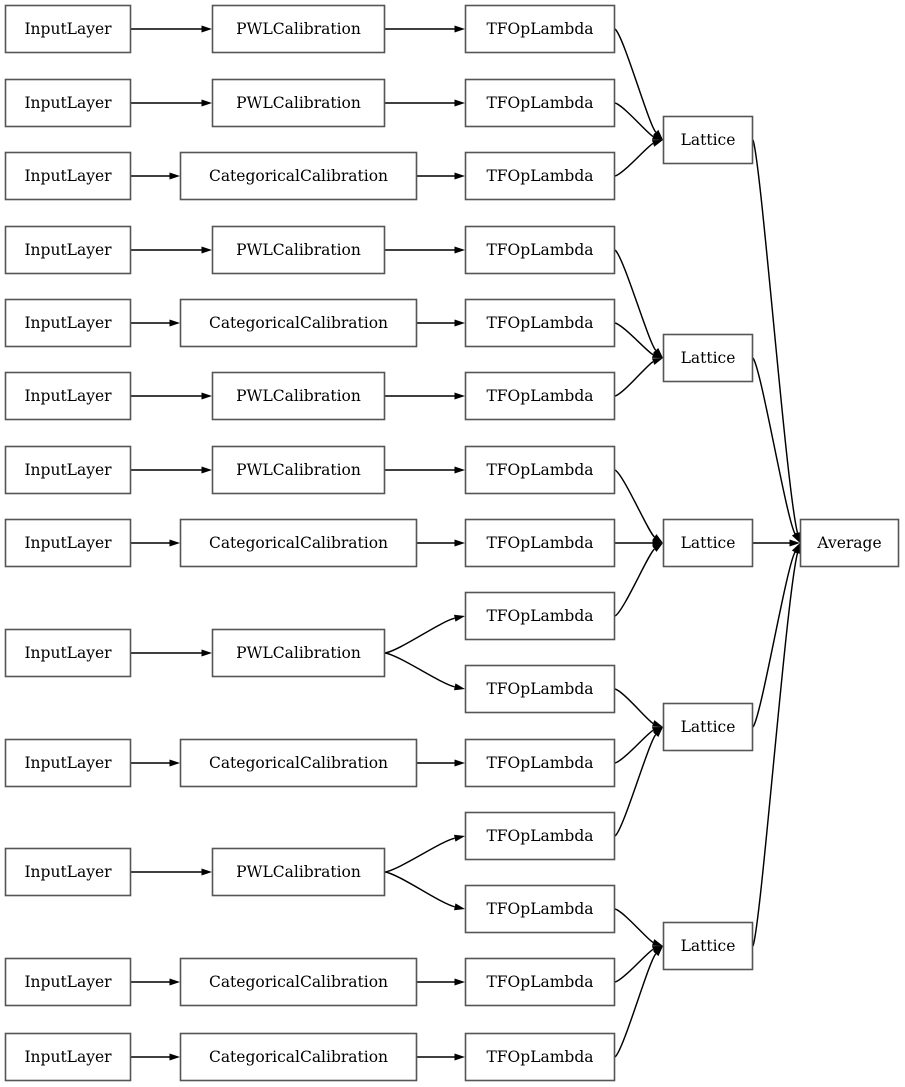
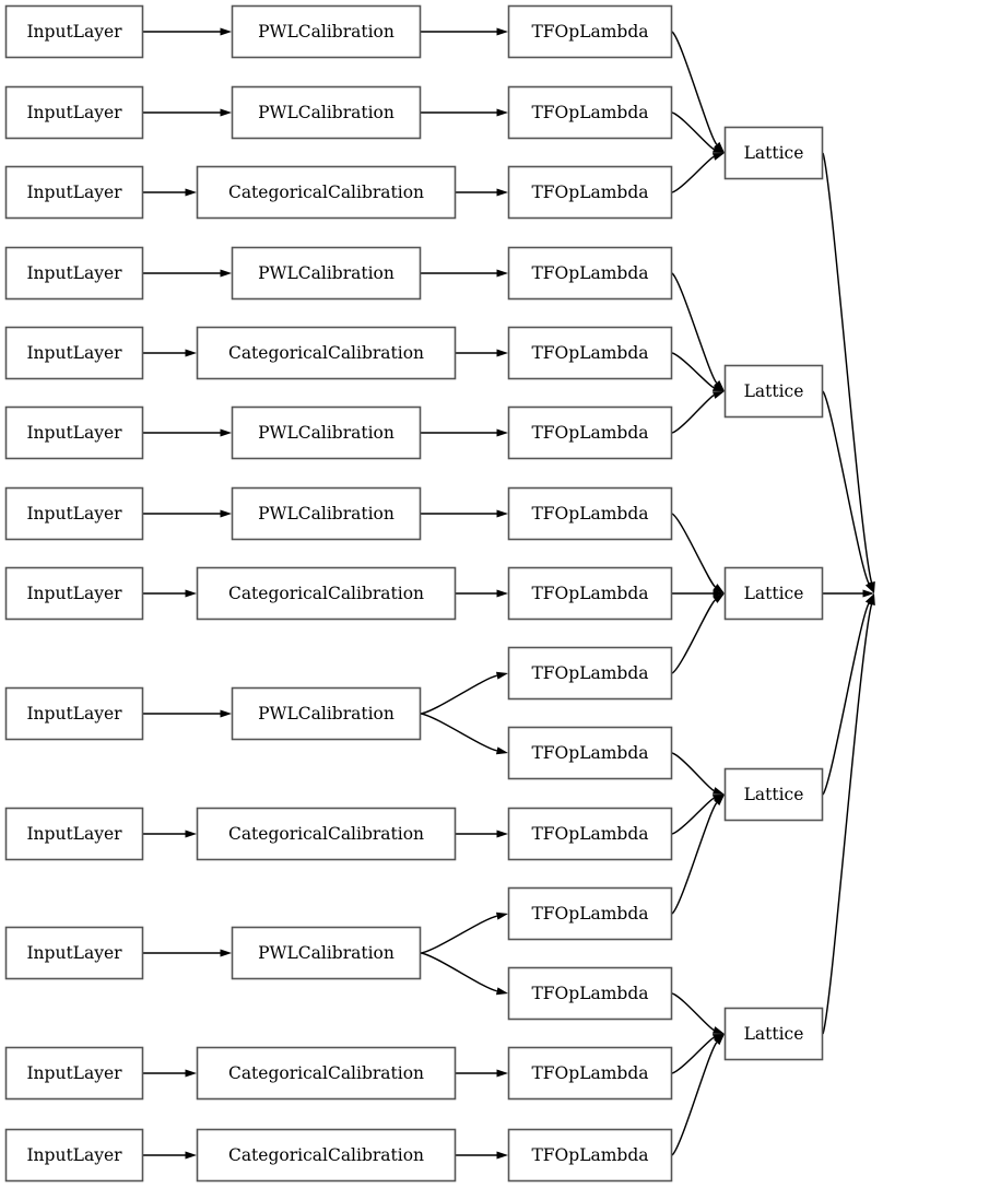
  InputLayer
  InputLayer
  InputLayer
  InputLayer
  InputLayer
  InputLayer
  InputLayer
  InputLayer
  InputLayer
  InputLayer
  InputLayer
  InputLayer
  InputLayer
  PWLCalibration
  PWLCalibration
  CategoricalCalibration
  PWLCalibration
  CategoricalCalibration
  PWLCalibration
  PWLCalibration
  CategoricalCalibration
  PWLCalibration
  CategoricalCalibration
  PWLCalibration
  CategoricalCalibration
  CategoricalCalibration
  TFOpLambda
  TFOpLambda
  TFOpLambda
  TFOpLambda
  TFOpLambda
  TFOpLambda
  TFOpLambda
  TFOpLambda
  TFOpLambda
  TFOpLambda
  TFOpLambda
  TFOpLambda
  TFOpLambda
  TFOpLambda
  TFOpLambda
  Lattice
  Lattice
  Lattice
  Lattice
  Lattice
- Average
